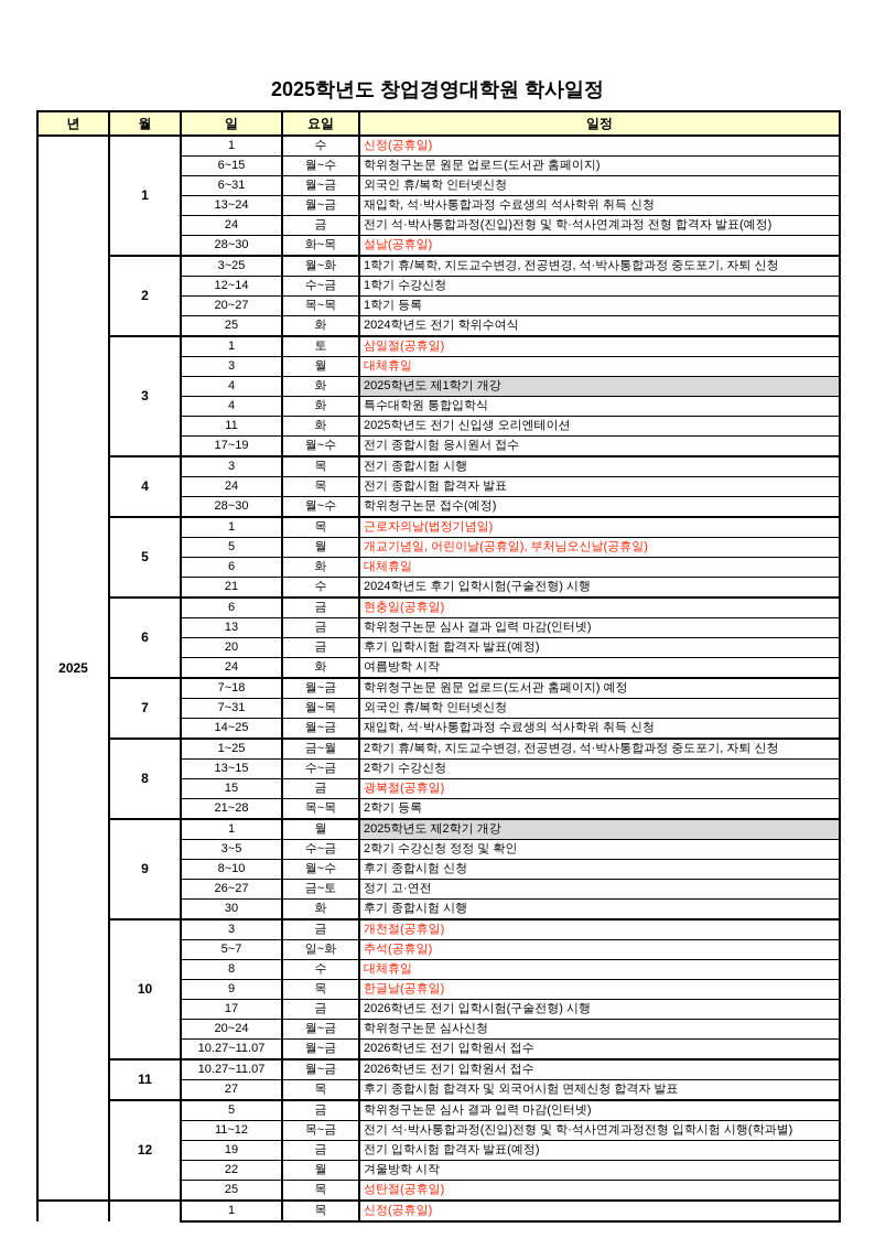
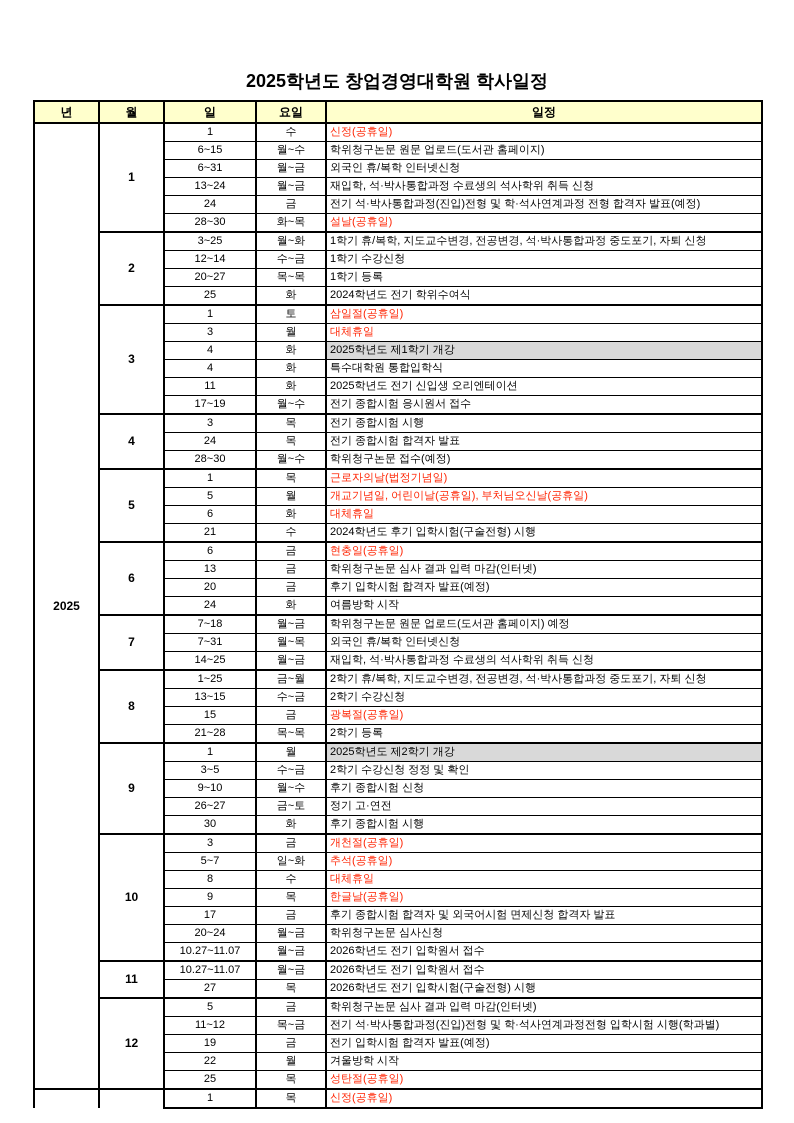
  2025학년도 창업경영대학원 학사일정
  년	월	일	요일	일정
  2025	1	1	수	신정(공휴일)
  6~15	월~수	학위청구논문 원문 업로드(도서관 홈페이지)
  6~31	월~금	외국인 휴/복학 인터넷신청
  13~24	월~금	재입학, 석·박사통합과정 수료생의 석사학위 취득 신청
  24	금	전기 석·박사통합과정(진입)전형 및 학·석사연계과정 전형 합격자 발표(예정)
  28~30	화~목	설날(공휴일)
  2	3~25	월~화	1학기 휴/복학, 지도교수변경, 전공변경, 석·박사통합과정 중도포기, 자퇴 신청
  12~14	수~금	1학기 수강신청
  20~27	목~목	1학기 등록
  25	화	2024학년도 전기 학위수여식
  3	1	토	삼일절(공휴일)
  3	월	대체휴일
  4	화	2025학년도 제1학기 개강
  4	화	특수대학원 통합입학식
  11	화	2025학년도 전기 신입생 오리엔테이션
  17~19	월~수	전기 종합시험 응시원서 접수
  4	3	목	전기 종합시험 시행
  24	목	전기 종합시험 합격자 발표
  28~30	월~수	학위청구논문 접수(예정)
  5	1	목	근로자의날(법정기념일)
  5	월	개교기념일, 어린이날(공휴일), 부처님오신날(공휴일)
  6	화	대체휴일
  21	수	2024학년도 후기 입학시험(구술전형) 시행
  6	6	금	현충일(공휴일)
  13	금	학위청구논문 심사 결과 입력 마감(인터넷)
  20	금	후기 입학시험 합격자 발표(예정)
  24	화	여름방학 시작
  7	7~18	월~금	학위청구논문 원문 업로드(도서관 홈페이지) 예정
  7~31	월~목	외국인 휴/복학 인터넷신청
  14~25	월~금	재입학, 석·박사통합과정 수료생의 석사학위 취득 신청
  8	1~25	금~월	2학기 휴/복학, 지도교수변경, 전공변경, 석·박사통합과정 중도포기, 자퇴 신청
  13~15	수~금	2학기 수강신청
  15	금	광복절(공휴일)
  21~28	목~목	2학기 등록
  9	1	월	2025학년도 제2학기 개강
  3~5	수~금	2학기 수강신청 정정 및 확인
- 8~10	월~수	후기 종합시험 신청
+ 9~10	월~수	후기 종합시험 신청
  26~27	금~토	정기 고·연전
  30	화	후기 종합시험 시행
  10	3	금	개천절(공휴일)
  5~7	일~화	추석(공휴일)
  8	수	대체휴일
  9	목	한글날(공휴일)
- 17	금	2026학년도 전기 입학시험(구술전형) 시행
+ 17	금	후기 종합시험 합격자 및 외국어시험 면제신청 합격자 발표
  20~24	월~금	학위청구논문 심사신청
  10.27~11.07	월~금	2026학년도 전기 입학원서 접수
  11	10.27~11.07	월~금	2026학년도 전기 입학원서 접수
- 27	목	후기 종합시험 합격자 및 외국어시험 면제신청 합격자 발표
+ 27	목	2026학년도 전기 입학시험(구술전형) 시행
  12	5	금	학위청구논문 심사 결과 입력 마감(인터넷)
  11~12	목~금	전기 석·박사통합과정(진입)전형 및 학·석사연계과정전형 입학시험 시행(학과별)
  19	금	전기 입학시험 합격자 발표(예정)
  22	월	겨울방학 시작
  25	목	성탄절(공휴일)
  		1	목	신정(공휴일)
